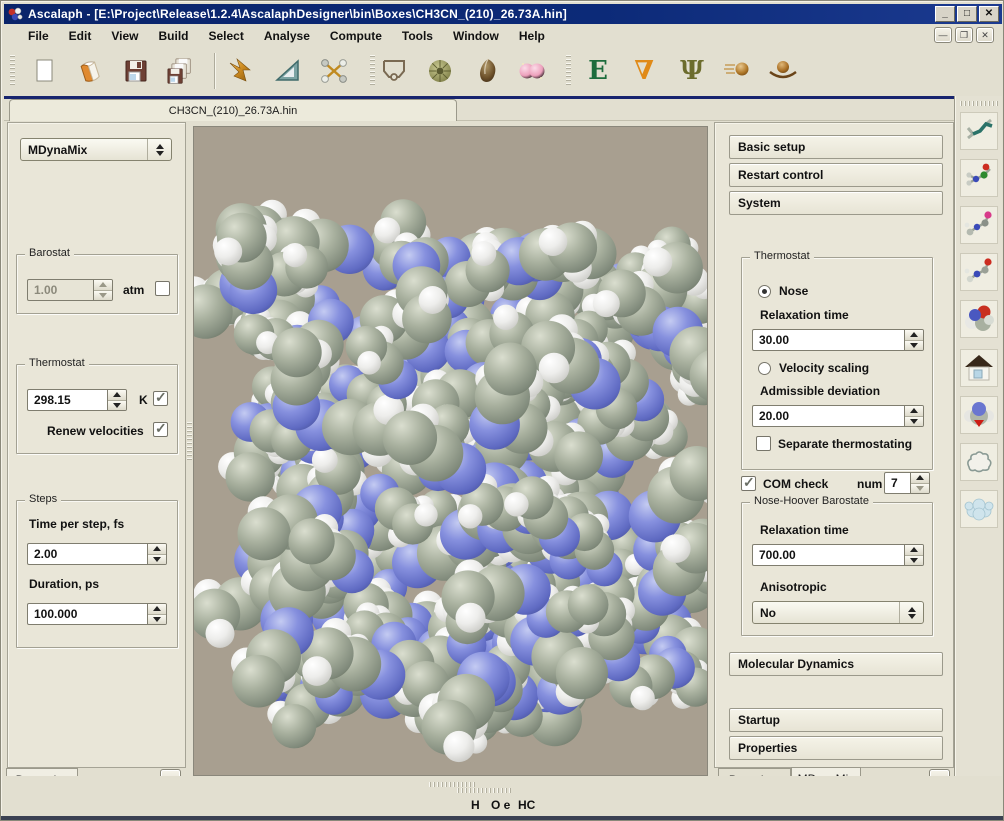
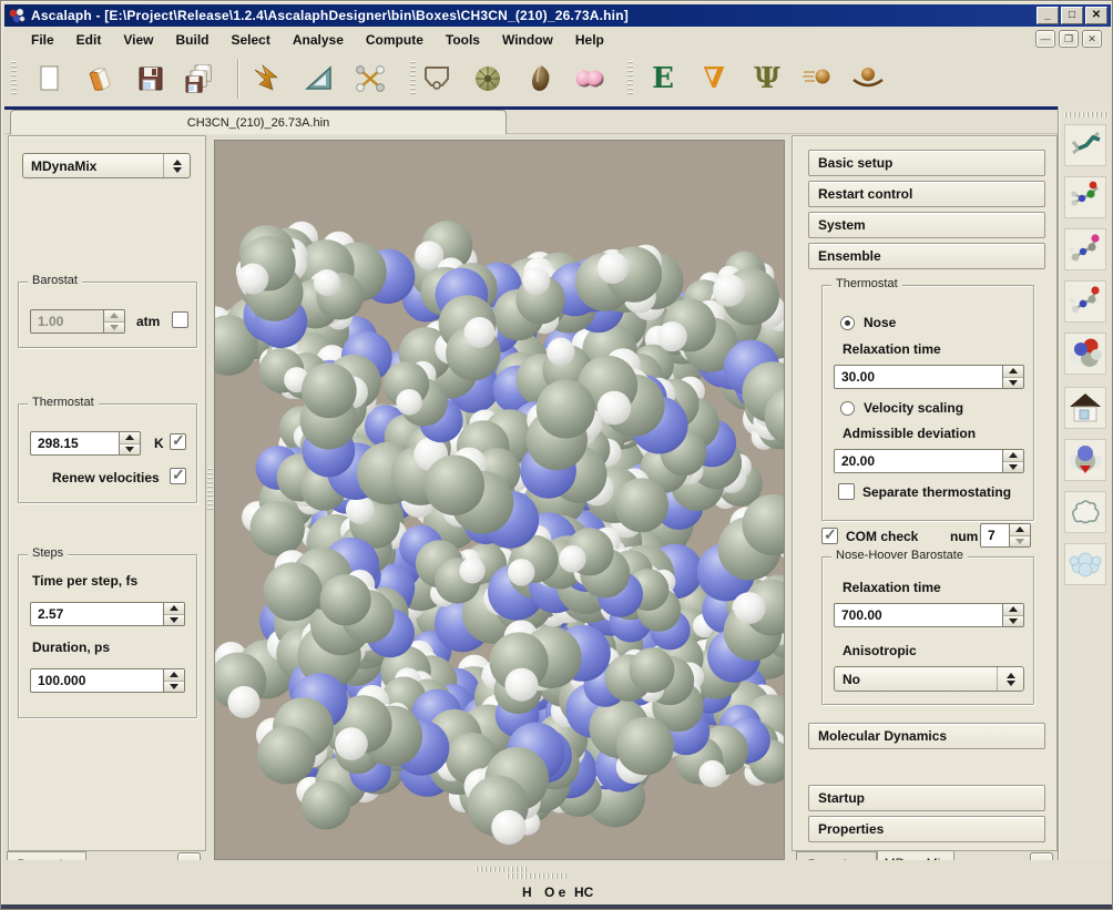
  Ascalaph - [E:\Project\Release\1.2.4\AscalaphDesigner\bin\Boxes\CH3CN_(210)_26.73A.hin]
  _
  □
  ✕
  File
  Edit
  View
  Build
  Select
  Analyse
  Compute
  Tools
  Window
  Help
  —
  ❐
  ✕
  E
  ∇
  Ψ
  CH3CN_(210)_26.73A.hin
  MDynaMix
  Barostat
  1.00
  atm
  Thermostat
  298.15
  K
  Renew velocities
  Steps
  Time per step, fs
- 2.00
+ 2.57
  Duration, ps
  100.000
  Basic setup
  Restart control
  System
+ Ensemble
  Thermostat
  Nose
  Relaxation time
  30.00
  Velocity scaling
  Admissible deviation
  20.00
  Separate thermostating
  COM check
  num
  7
  Nose-Hoover Barostate
  Relaxation time
  700.00
  Anisotropic
  No
  Molecular Dynamics
  Startup
  Properties
  H
  O e
  HC
